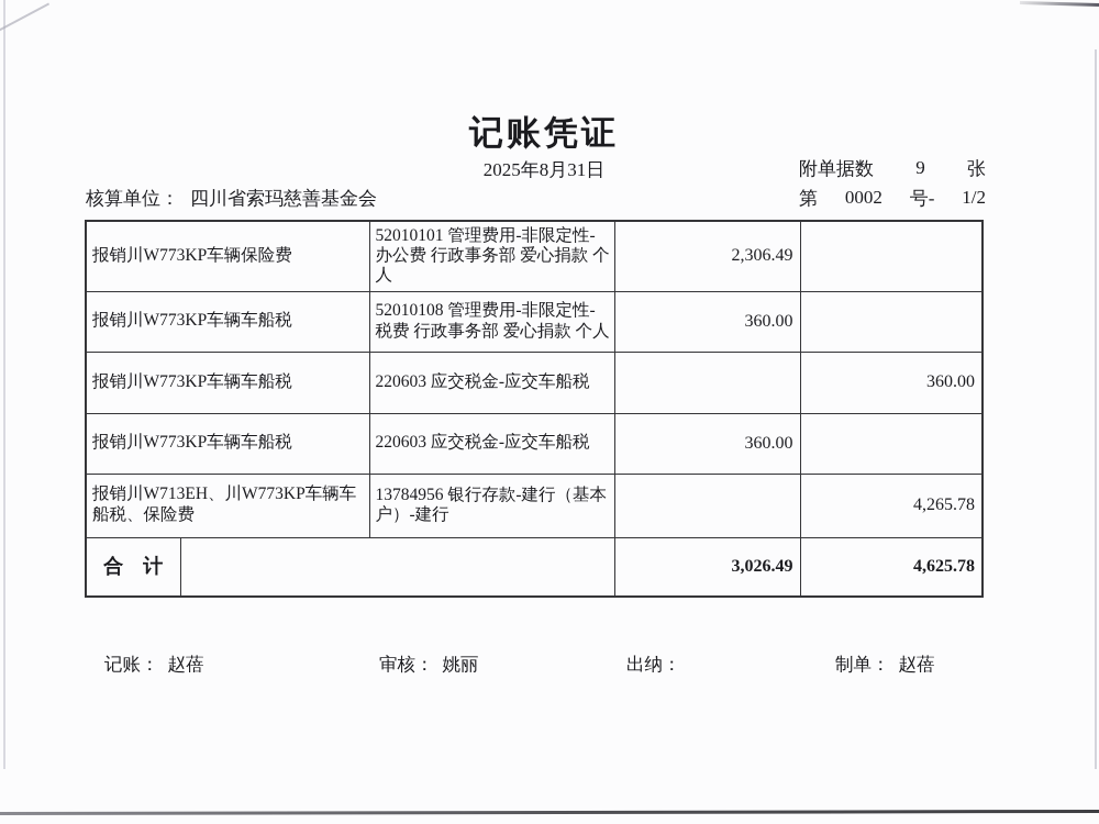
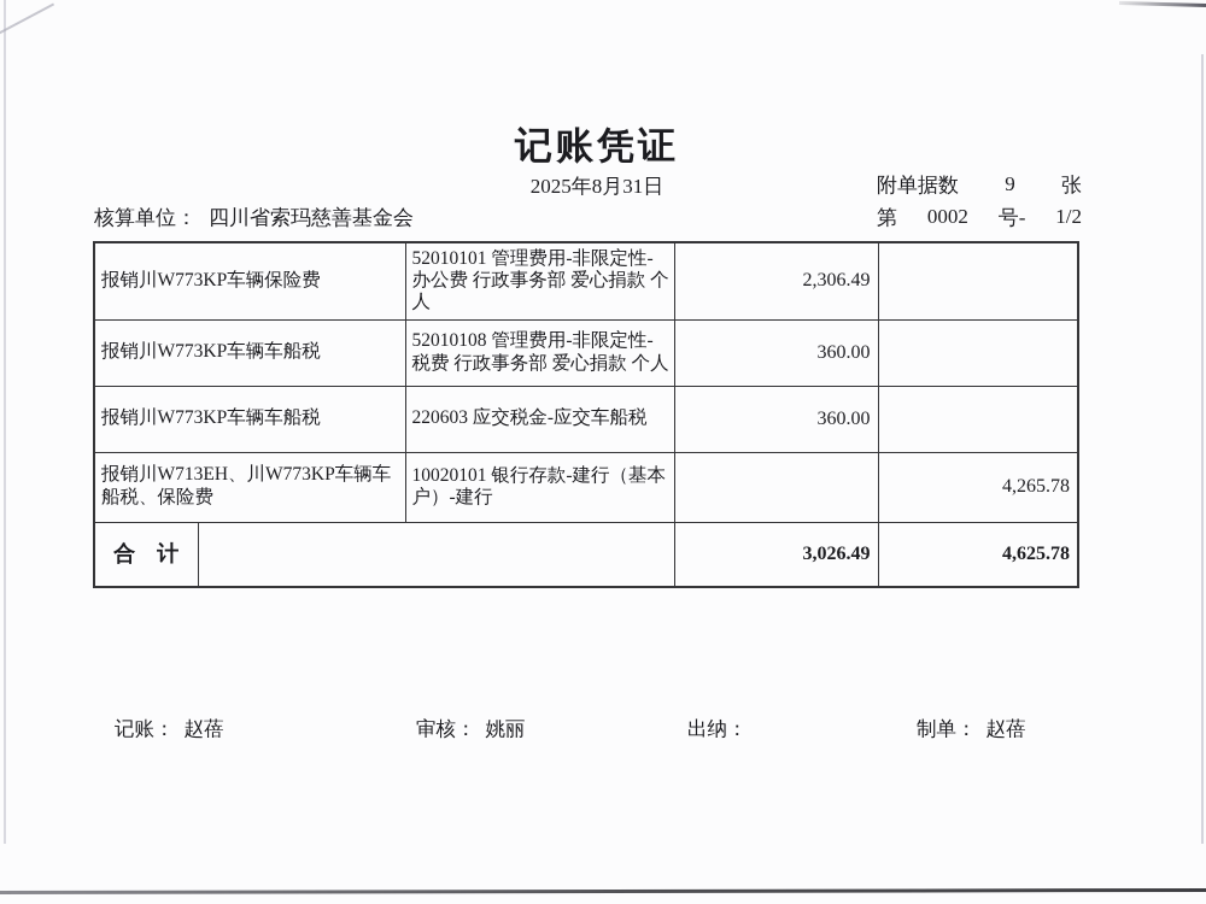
  记账凭证
  2025年8月31日
  附单据数
  9
  张
  核算单位： 四川省索玛慈善基金会
  第
  0002
  号-
  1/2
  报销川W773KP车辆保险费	52010101 管理费用-非限定性-办公费 行政事务部 爱心捐款 个人	2,306.49
  报销川W773KP车辆车船税	52010108 管理费用-非限定性-税费 行政事务部 爱心捐款 个人	360.00
- 报销川W773KP车辆车船税	220603 应交税金-应交车船税		360.00
  报销川W773KP车辆车船税	220603 应交税金-应交车船税	360.00
- 报销川W713EH、川W773KP车辆车船税、保险费	13784956 银行存款-建行（基本户）-建行		4,265.78
+ 报销川W713EH、川W773KP车辆车船税、保险费	10020101 银行存款-建行（基本户）-建行		4,265.78
  合 计		3,026.49	4,625.78
  记账： 赵蓓
  审核： 姚丽
  出纳：
  制单： 赵蓓
